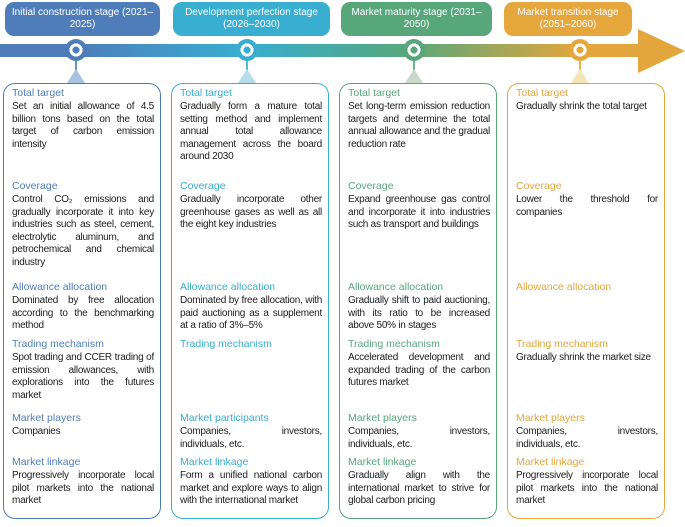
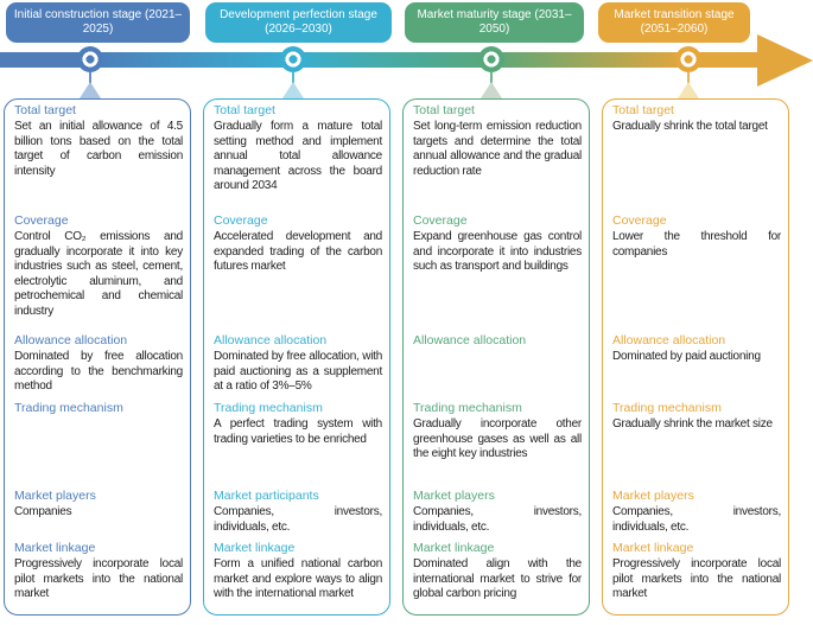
  Initial construction stage (2021–2025)
  Development perfection stage (2026–2030)
  Market maturity stage (2031–2050)
  Market transition stage (2051–2060)
  Total target
  Set an initial allowance of 4.5 billion tons based on the total target of carbon emission intensity
  Coverage
  Control CO₂ emissions and gradually incorporate it into key industries such as steel, cement, electrolytic aluminum, and petrochemical and chemical industry
  Allowance allocation
  Dominated by free allocation according to the benchmarking method
  Trading mechanism
- Spot trading and CCER trading of emission allowances, with explorations into the futures market
  Market players
  Companies
  Market linkage
  Progressively incorporate local pilot markets into the national market
  Total target
- Gradually form a mature total setting method and implement annual total allowance management across the board around 2030
+ Gradually form a mature total setting method and implement annual total allowance management across the board around 2034
  Coverage
- Gradually incorporate other greenhouse gases as well as all the eight key industries
+ Accelerated development and expanded trading of the carbon futures market
  Allowance allocation
  Dominated by free allocation, with paid auctioning as a supplement at a ratio of 3%–5%
  Trading mechanism
+ A perfect trading system with trading varieties to be enriched
  Market participants
  Companies, investors, individuals, etc.
  Market linkage
  Form a unified national carbon market and explore ways to align with the international market
  Total target
  Set long-term emission reduction targets and determine the total annual allowance and the gradual reduction rate
  Coverage
  Expand greenhouse gas control and incorporate it into industries such as transport and buildings
  Allowance allocation
- Gradually shift to paid auctioning, with its ratio to be increased above 50% in stages
  Trading mechanism
- Accelerated development and expanded trading of the carbon futures market
+ Gradually incorporate other greenhouse gases as well as all the eight key industries
  Market players
  Companies, investors, individuals, etc.
  Market linkage
- Gradually align with the international market to strive for global carbon pricing
+ Dominated align with the international market to strive for global carbon pricing
  Total target
  Gradually shrink the total target
  Coverage
  Lower the threshold for companies
  Allowance allocation
+ Dominated by paid auctioning
  Trading mechanism
  Gradually shrink the market size
  Market players
  Companies, investors, individuals, etc.
  Market linkage
  Progressively incorporate local pilot markets into the national market
